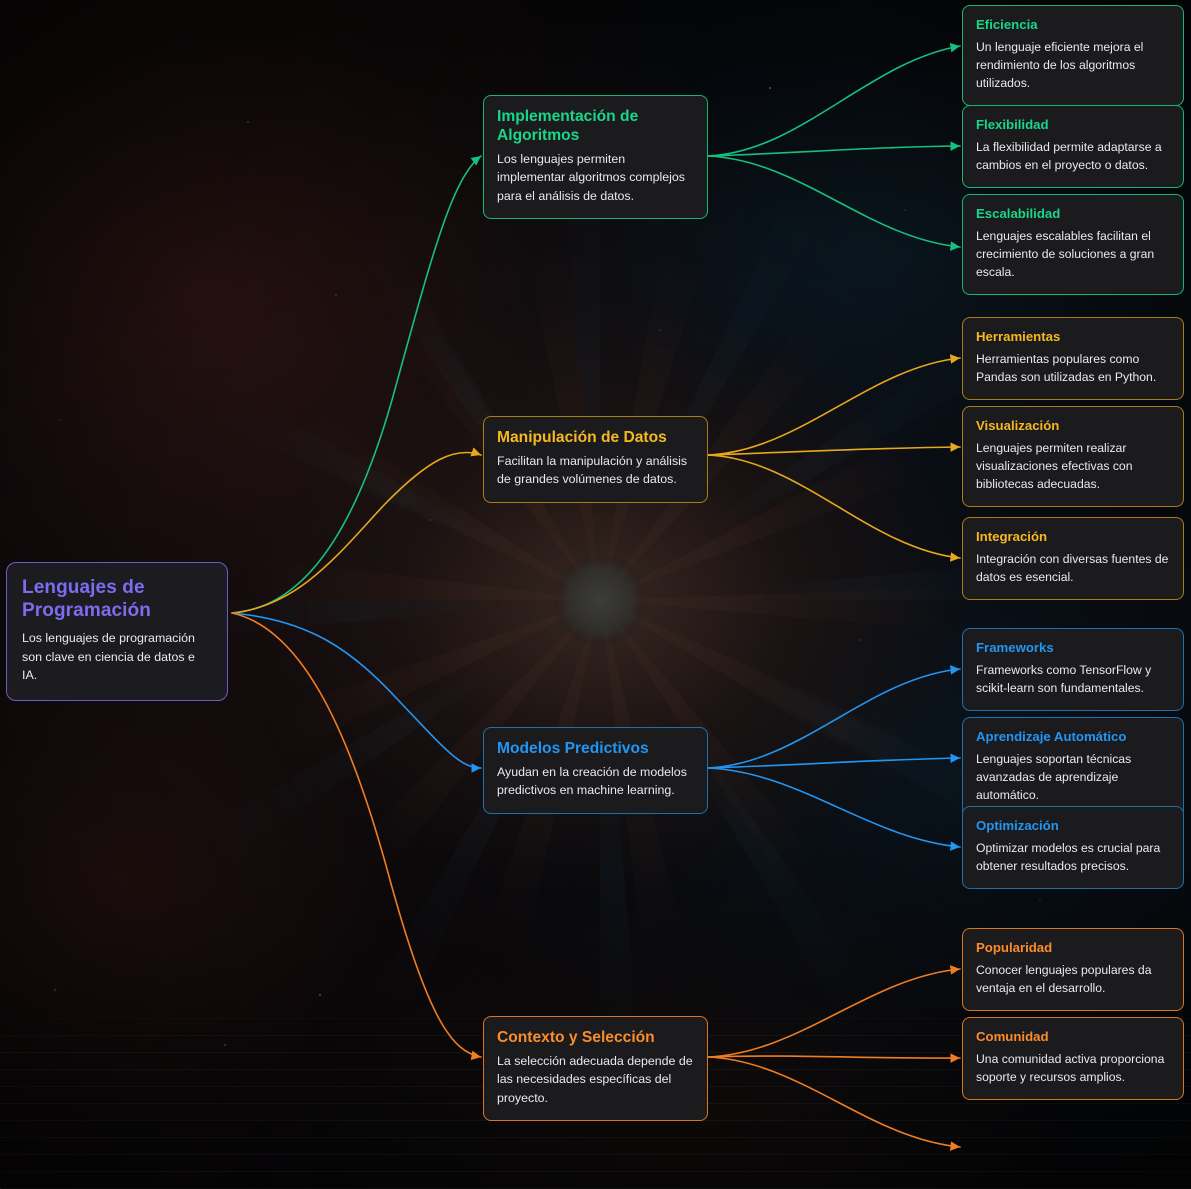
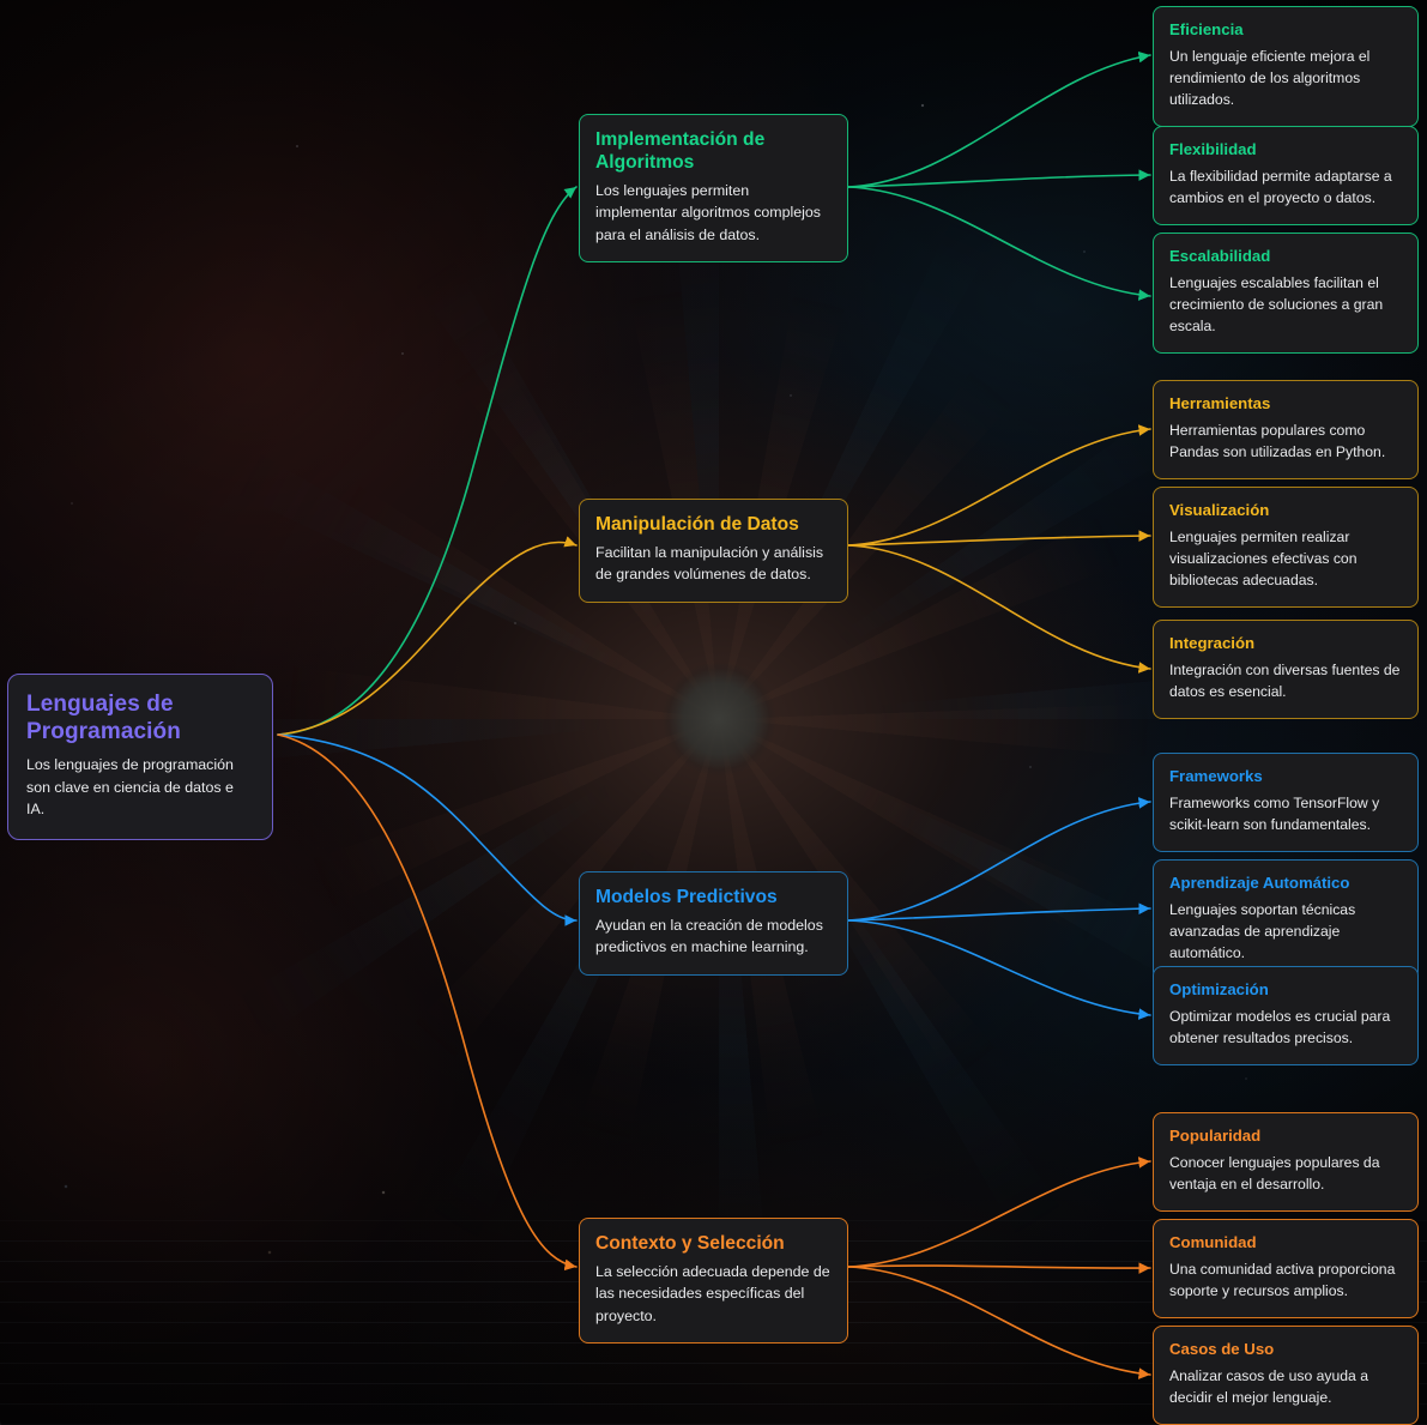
  Lenguajes de Programación
  Los lenguajes de programación son clave en ciencia de datos e IA.
  Implementación de Algoritmos
  Los lenguajes permiten implementar algoritmos complejos para el análisis de datos.
  Manipulación de Datos
  Facilitan la manipulación y análisis de grandes volúmenes de datos.
  Modelos Predictivos
  Ayudan en la creación de modelos predictivos en machine learning.
  Contexto y Selección
  La selección adecuada depende de las necesidades específicas del proyecto.
  Eficiencia
  Un lenguaje eficiente mejora el rendimiento de los algoritmos utilizados.
  Flexibilidad
  La flexibilidad permite adaptarse a cambios en el proyecto o datos.
  Escalabilidad
  Lenguajes escalables facilitan el crecimiento de soluciones a gran escala.
  Herramientas
  Herramientas populares como Pandas son utilizadas en Python.
  Visualización
  Lenguajes permiten realizar visualizaciones efectivas con bibliotecas adecuadas.
  Integración
  Integración con diversas fuentes de datos es esencial.
  Frameworks
  Frameworks como TensorFlow y scikit-learn son fundamentales.
  Aprendizaje Automático
  Lenguajes soportan técnicas avanzadas de aprendizaje automático.
  Optimización
  Optimizar modelos es crucial para obtener resultados precisos.
  Popularidad
  Conocer lenguajes populares da ventaja en el desarrollo.
  Comunidad
  Una comunidad activa proporciona soporte y recursos amplios.
+ Casos de Uso
+ Analizar casos de uso ayuda a decidir el mejor lenguaje.
